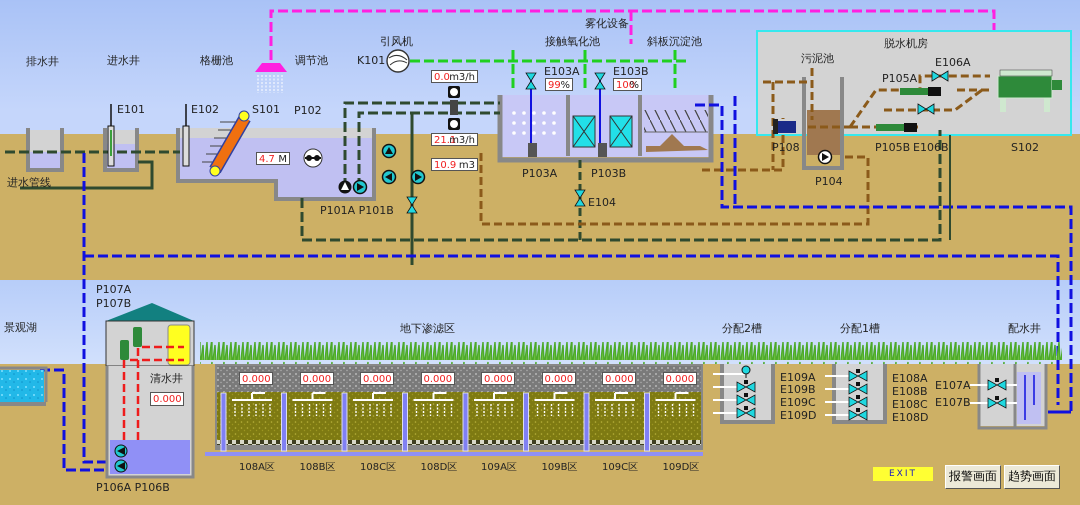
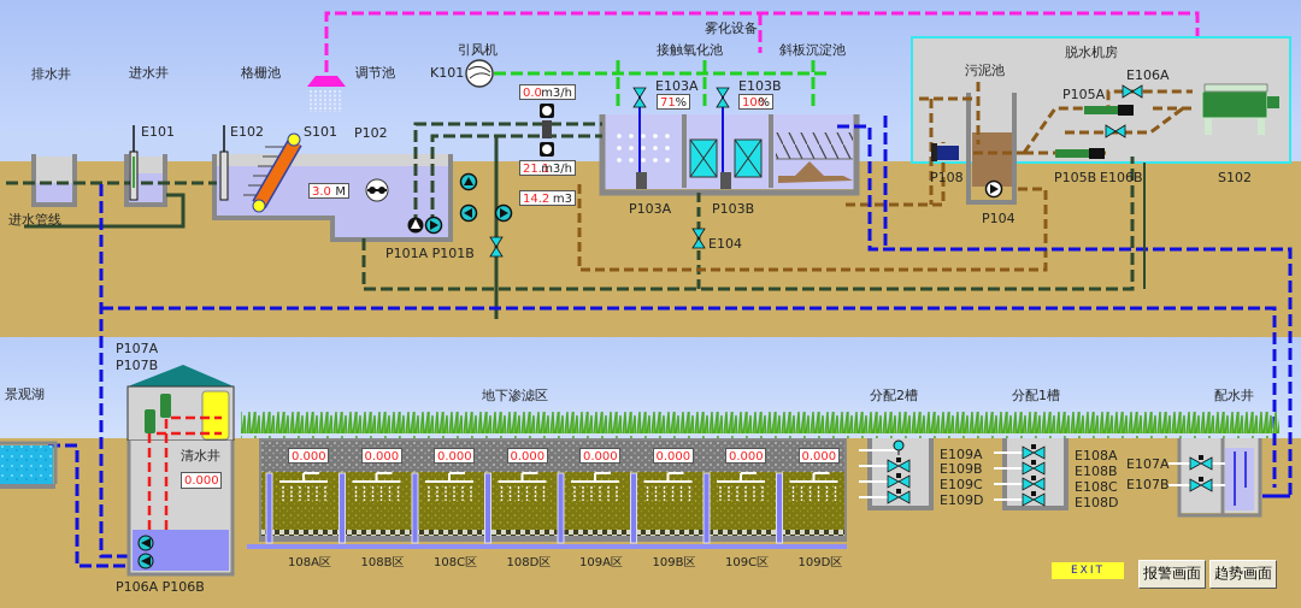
  排水井
  进水井
  格栅池
  调节池
  引风机
  雾化设备
  接触氧化池
  斜板沉淀池
  污泥池
  脱水机房
  进水管线
  景观湖
  清水井
  地下渗滤区
  分配2槽
  分配1槽
  配水井
  E101
  E102
  S101
  P102
  K101
  E103A
  E103B
  P101A P101B
  P103A
  P103B
  E104
  P108
  P104
  P105A
  E106A
  P105B
  E106B
  S102
  P107A
  P107B
  P106A P106B
  E109A
  E109B
  E109C
  E109D
  E108A
  E108B
  E108C
  E108D
  E107A
  E107B
- 4.7
+ 3.0
  M
  0.0
  m3/h
  21.1
  m3/h
- 10.9
+ 14.2
  m3
- 99
+ 71
  %
  100
  %
  0.000
  0.000
  108A区
  0.000
  108B区
  0.000
  108C区
  0.000
  108D区
  0.000
  109A区
  0.000
  109B区
  0.000
  109C区
  0.000
  109D区
  EXIT
  报警画面
  趋势画面
